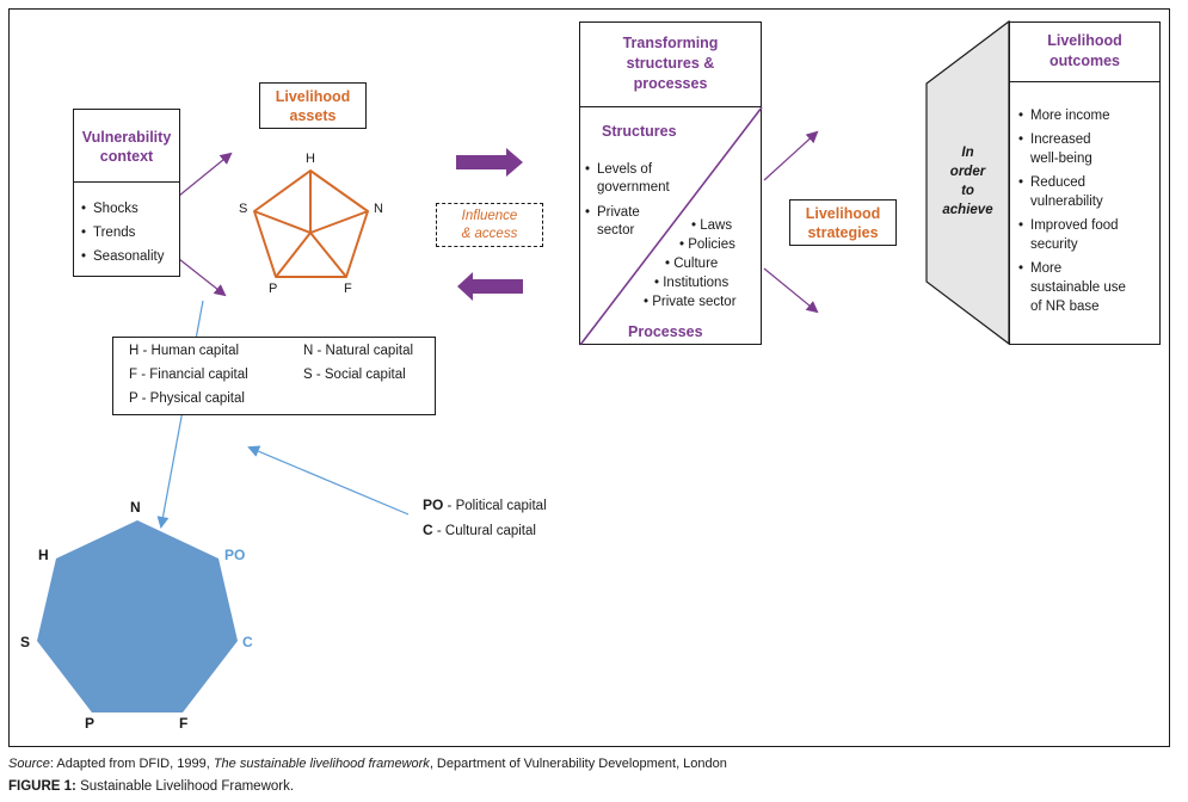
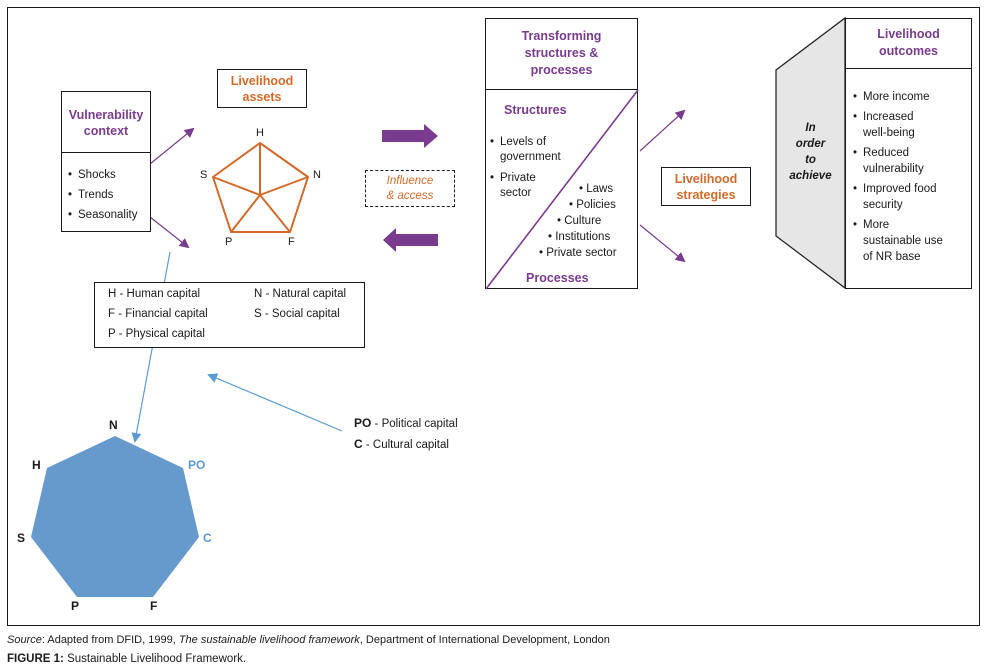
  Vulnerability
  context
  Shocks
  Trends
  Seasonality
  Livelihood
  assets
  H
  N
  F
  P
  S
  Influence
  & access
  Transforming
  structures &
  processes
  Structures
  Levels of
  government
  Private
  sector
  • Laws
  • Policies
  • Culture
  • Institutions
  • Private sector
  Processes
  Livelihood
  strategies
  In
  order
  to
  achieve
  Livelihood
  outcomes
  More income
  Increased
  well-being
  Reduced
  vulnerability
  Improved food
  security
  More
  sustainable use
  of NR base
  H - Human capital
  N - Natural capital
  F - Financial capital
  S - Social capital
  P - Physical capital
  PO - Political capital
  C - Cultural capital
  N
  H
  PO
  S
  C
  P
  F
- Source: Adapted from DFID, 1999, The sustainable livelihood framework, Department of Vulnerability Development, London
+ Source: Adapted from DFID, 1999, The sustainable livelihood framework, Department of International Development, London
  FIGURE 1: Sustainable Livelihood Framework.
